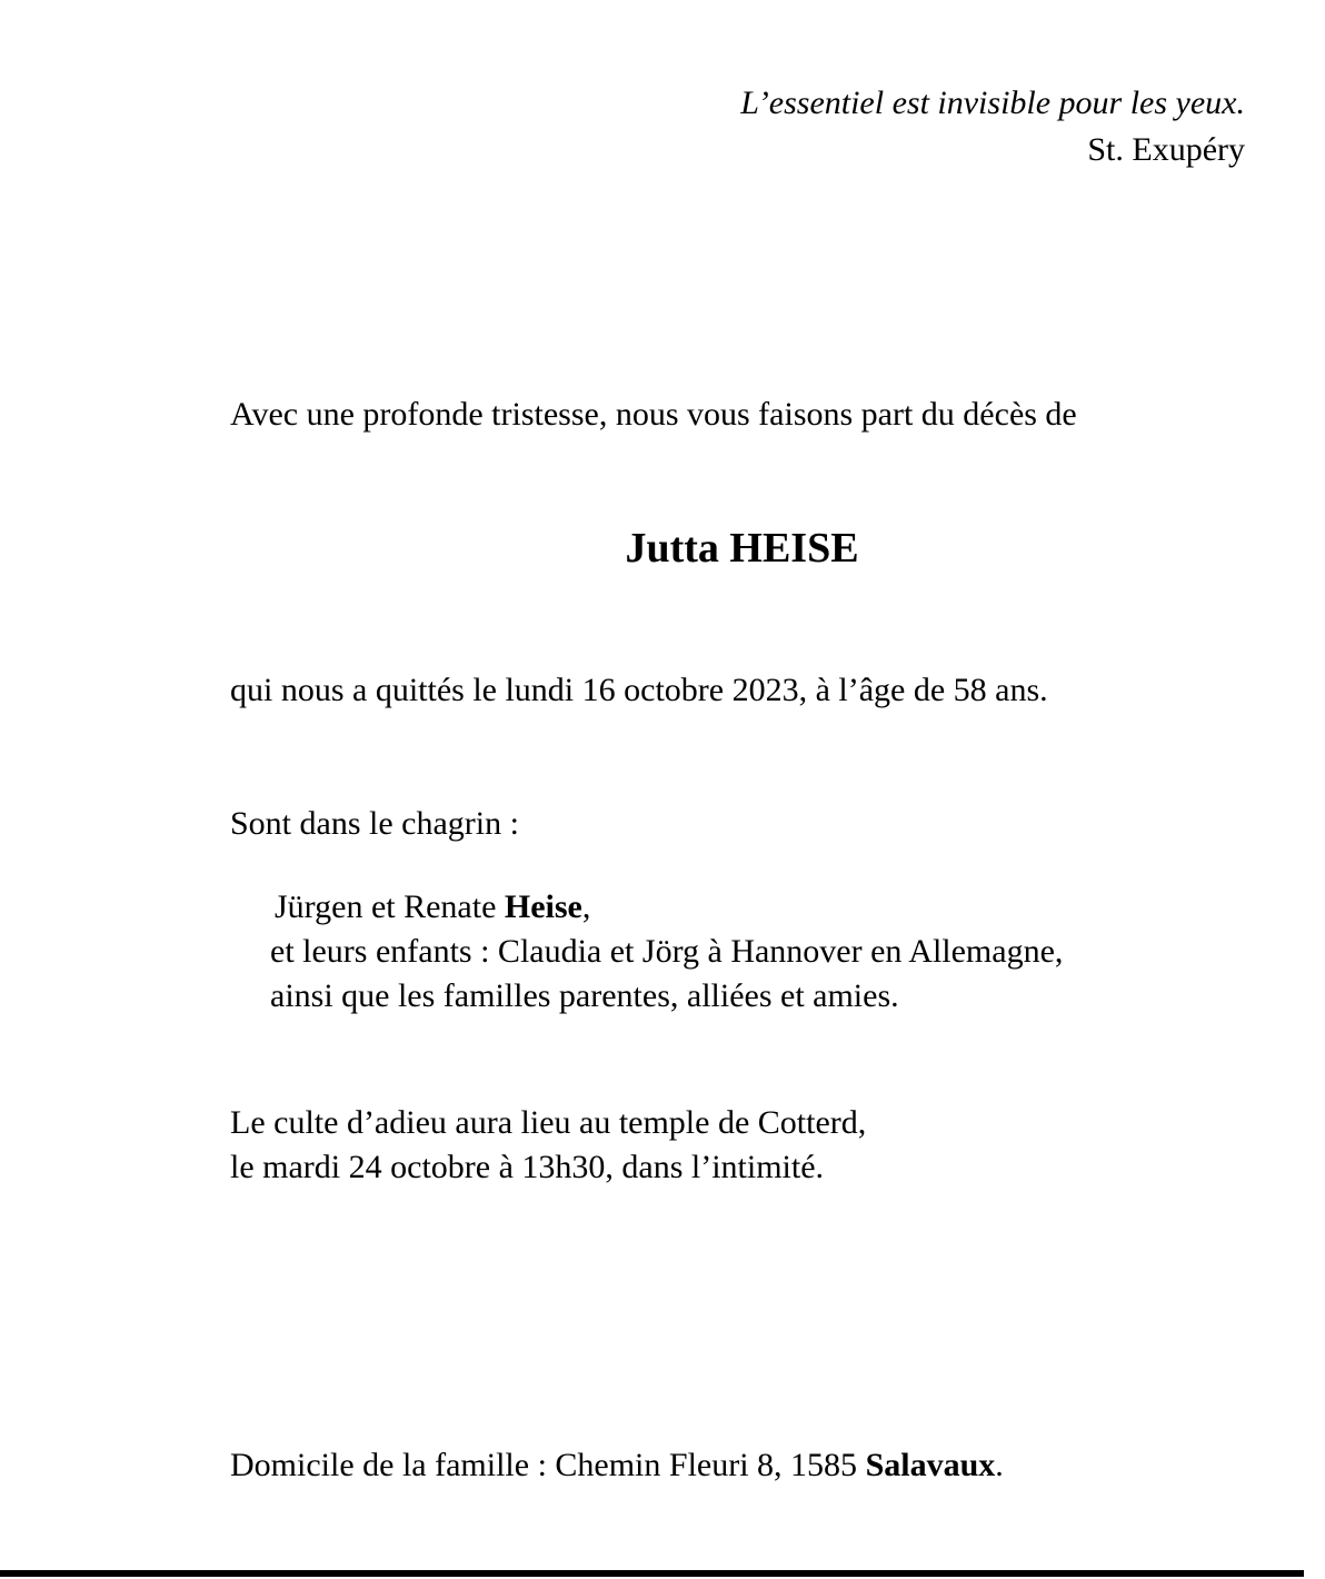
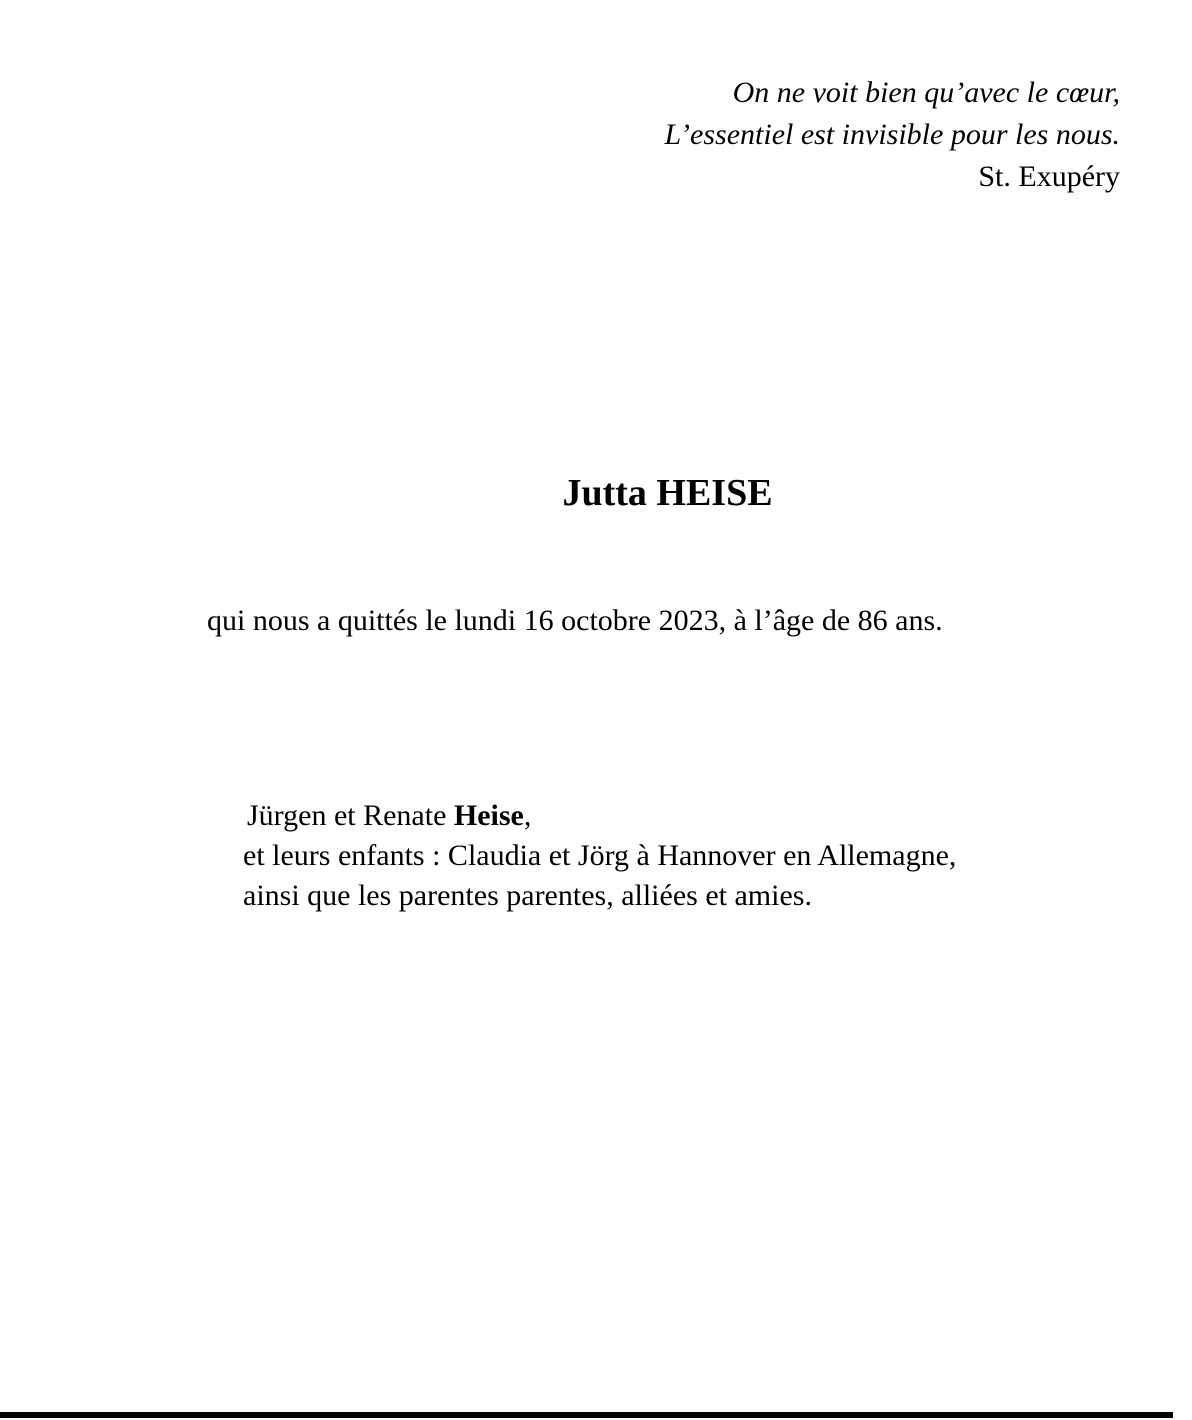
+ On ne voit bien qu’avec le cœur,
- L’essentiel est invisible pour les yeux.
+ L’essentiel est invisible pour les nous.
  St. Exupéry
- Avec une profonde tristesse, nous vous faisons part du décès de
  Jutta HEISE
- qui nous a quittés le lundi 16 octobre 2023, à l’âge de 58 ans.
+ qui nous a quittés le lundi 16 octobre 2023, à l’âge de 86 ans.
- Sont dans le chagrin :
  Jürgen et Renate Heise,
  et leurs enfants : Claudia et Jörg à Hannover en Allemagne,
- ainsi que les familles parentes, alliées et amies.
+ ainsi que les parentes parentes, alliées et amies.
- Le culte d’adieu aura lieu au temple de Cotterd,
- le mardi 24 octobre à 13h30, dans l’intimité.
- Domicile de la famille : Chemin Fleuri 8, 1585 Salavaux.
